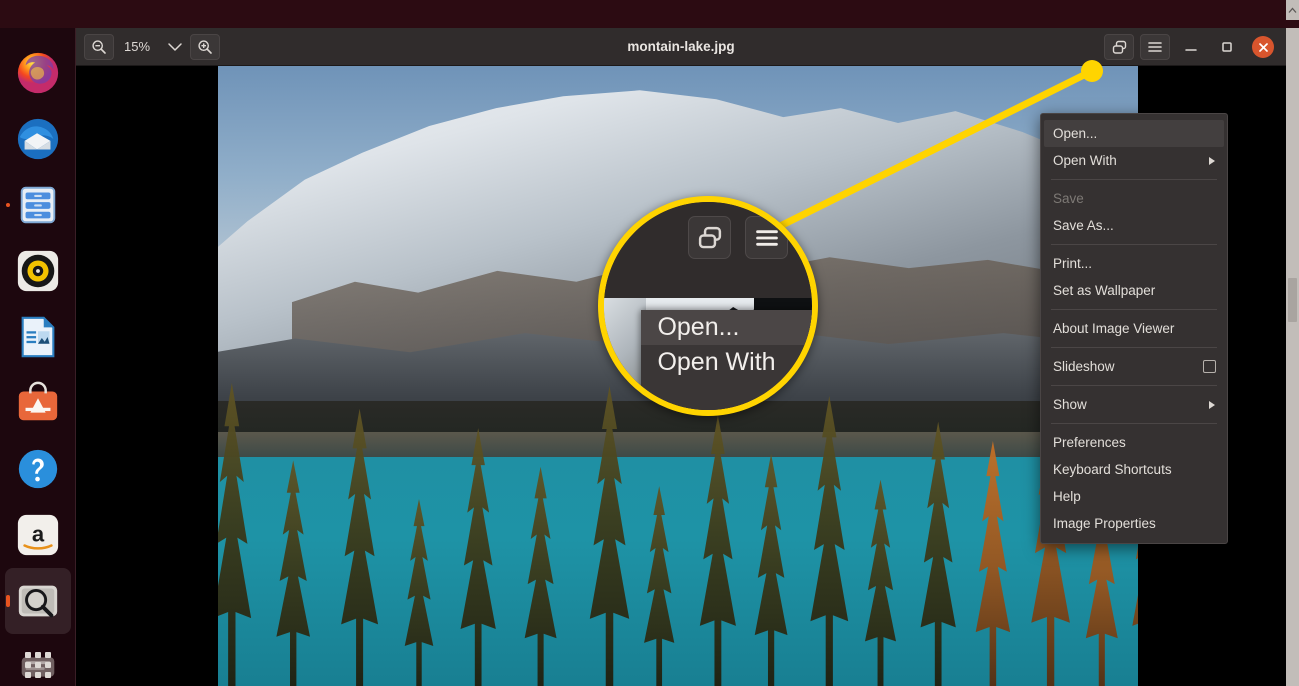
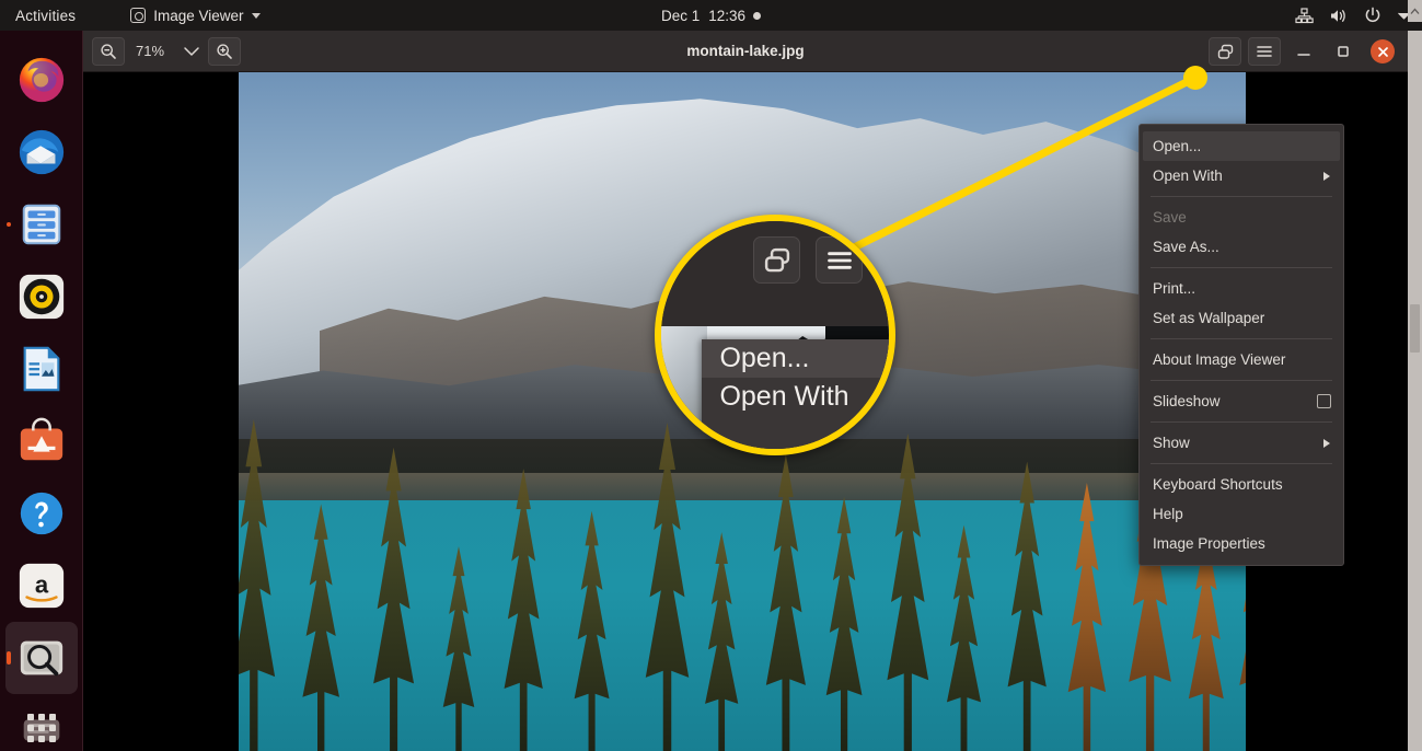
- 15%
+ 71%
  montain-lake.jpg
  Open...
  Open With
  Save
  Save As...
  Print...
  Set as Wallpaper
  About Image Viewer
  Slideshow
  Show
- Preferences
  Keyboard Shortcuts
  Help
  Image Properties
+ Activities
+ Image Viewer
+ Dec 1
+ 12:36
  a
  Open...
  Open With
